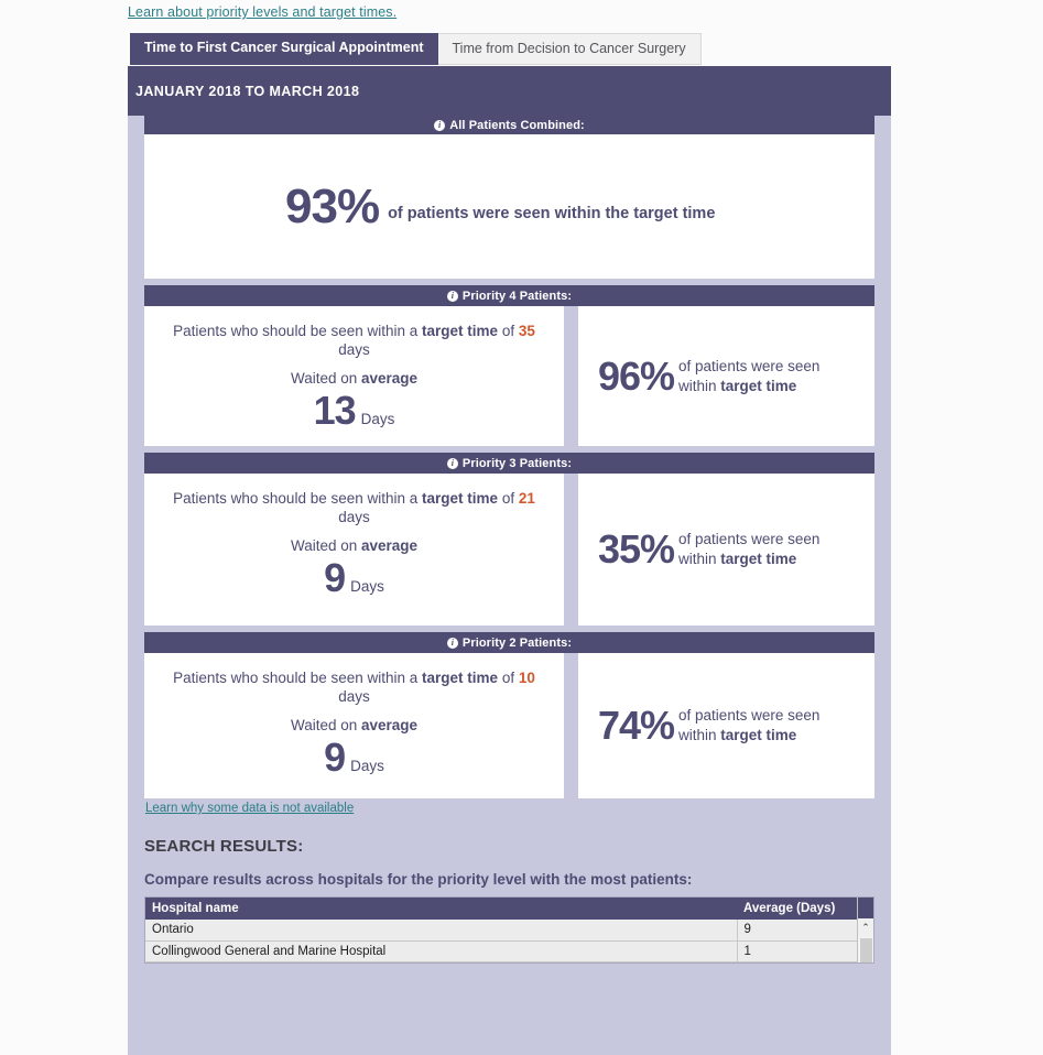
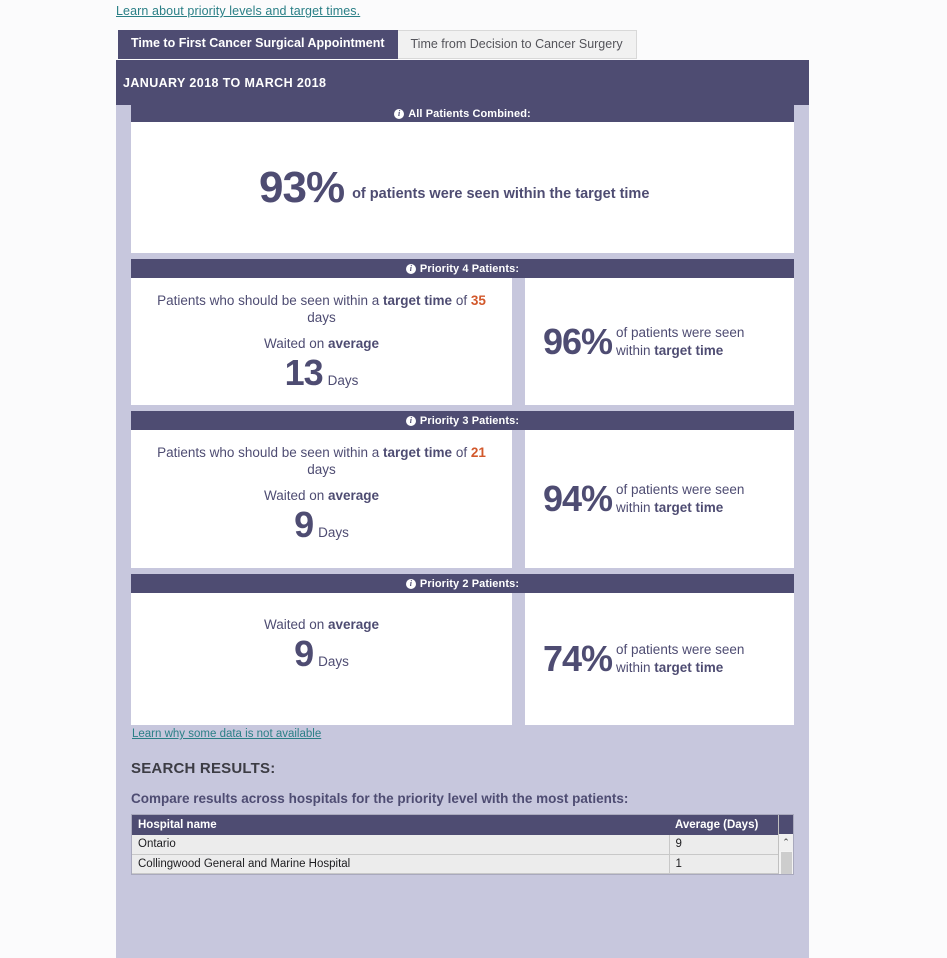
  Learn about priority levels and target times.
  Time to First Cancer Surgical Appointment
  Time from Decision to Cancer Surgery
  JANUARY 2018 TO MARCH 2018
  i
  All Patients Combined:
  93%
  of patients were seen within the target time
  i
  Priority 4 Patients:
  Patients who should be seen within a target time of 35 days
  Waited on average
  13 Days
  96%
  of patients were seen within target time
  i
  Priority 3 Patients:
  Patients who should be seen within a target time of 21 days
  Waited on average
  9 Days
- 35%
+ 94%
  of patients were seen within target time
  i
  Priority 2 Patients:
- Patients who should be seen within a target time of 10 days
  Waited on average
  9 Days
  74%
  of patients were seen within target time
  Learn why some data is not available
  SEARCH RESULTS:
  Compare results across hospitals for the priority level with the most patients:
  Hospital name	Average (Days)
  Ontario	9
  Collingwood General and Marine Hospital	1
  ⌃
